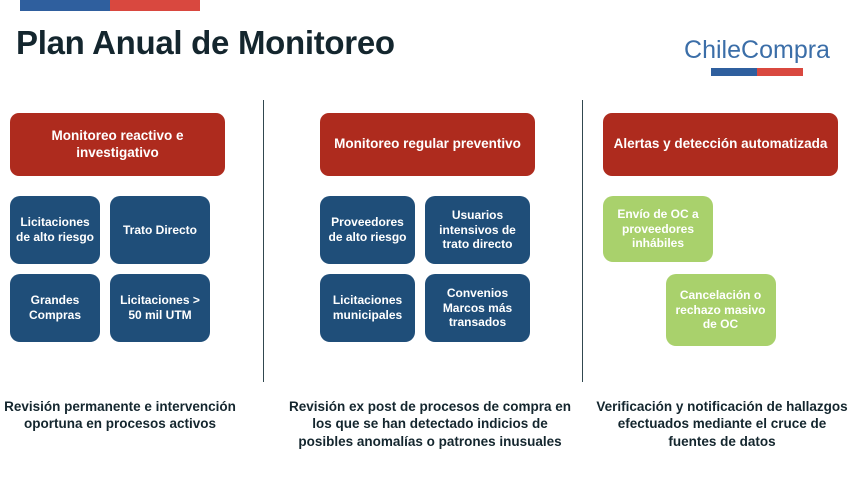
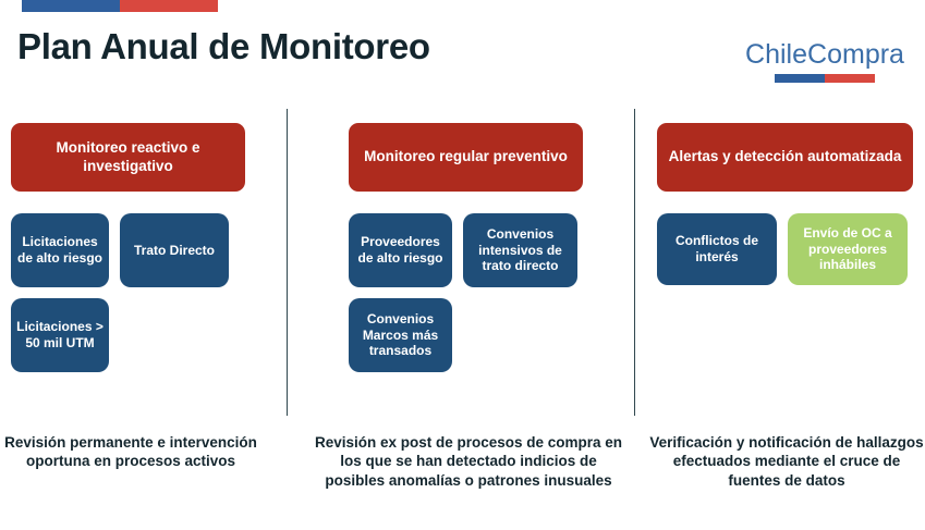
  Plan Anual de Monitoreo
  ChileCompra
  Monitoreo reactivo e investigativo
  Licitaciones de alto riesgo
  Trato Directo
- Grandes Compras
  Licitaciones > 50 mil UTM
  Monitoreo regular preventivo
  Proveedores de alto riesgo
- Usuarios intensivos de trato directo
+ Convenios intensivos de trato directo
- Licitaciones municipales
  Convenios Marcos más transados
  Alertas y detección automatizada
+ Conflictos de interés
  Envío de OC a proveedores inhábiles
- Cancelación o rechazo masivo de OC
  Revisión permanente e intervención oportuna en procesos activos
  Revisión ex post de procesos de compra en los que se han detectado indicios de posibles anomalías o patrones inusuales
  Verificación y notificación de hallazgos efectuados mediante el cruce de fuentes de datos
